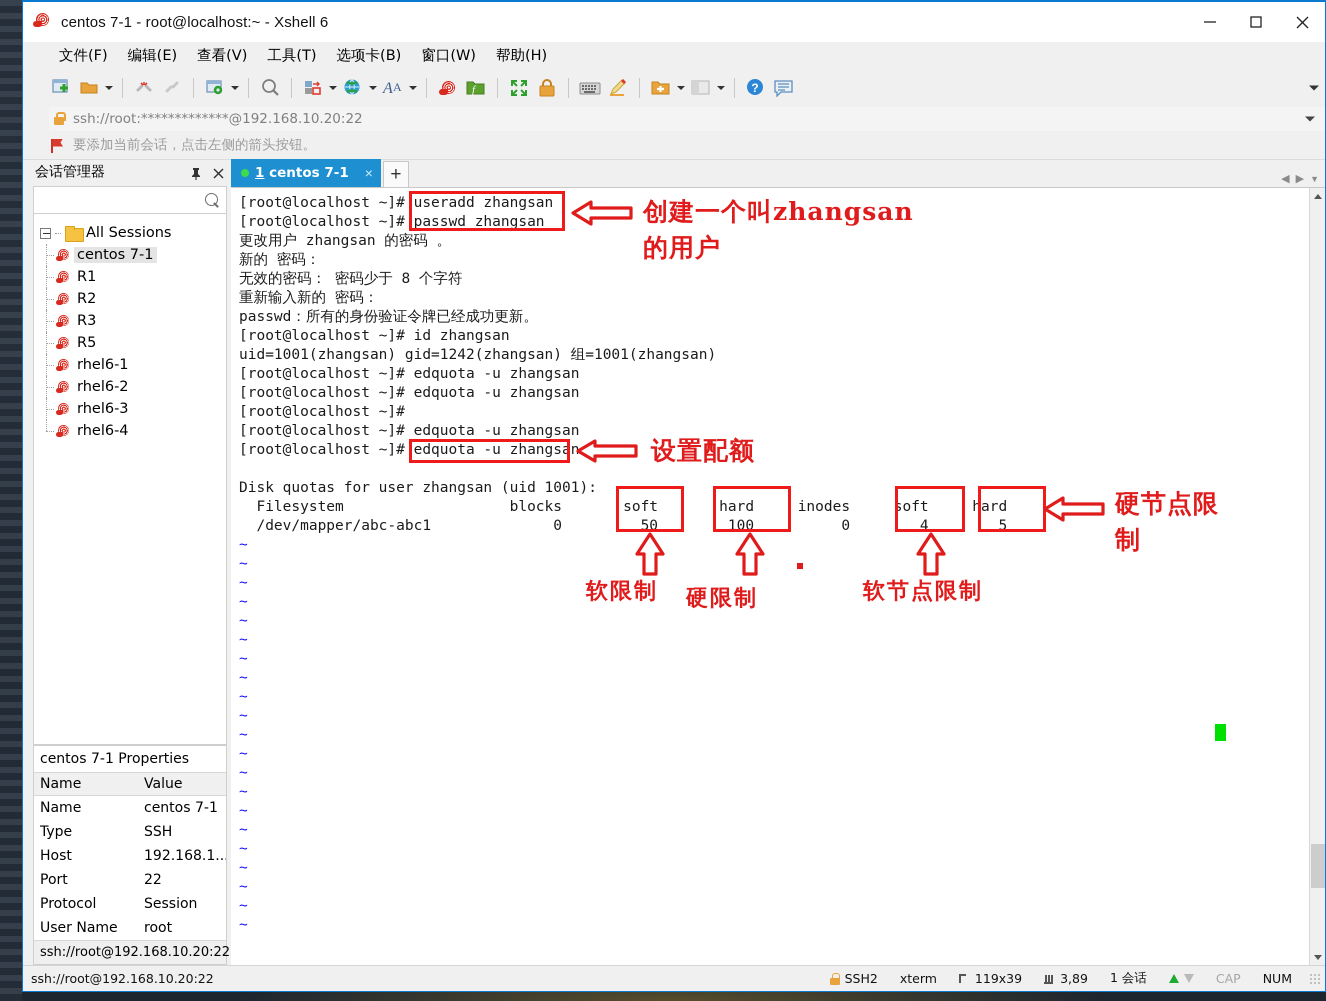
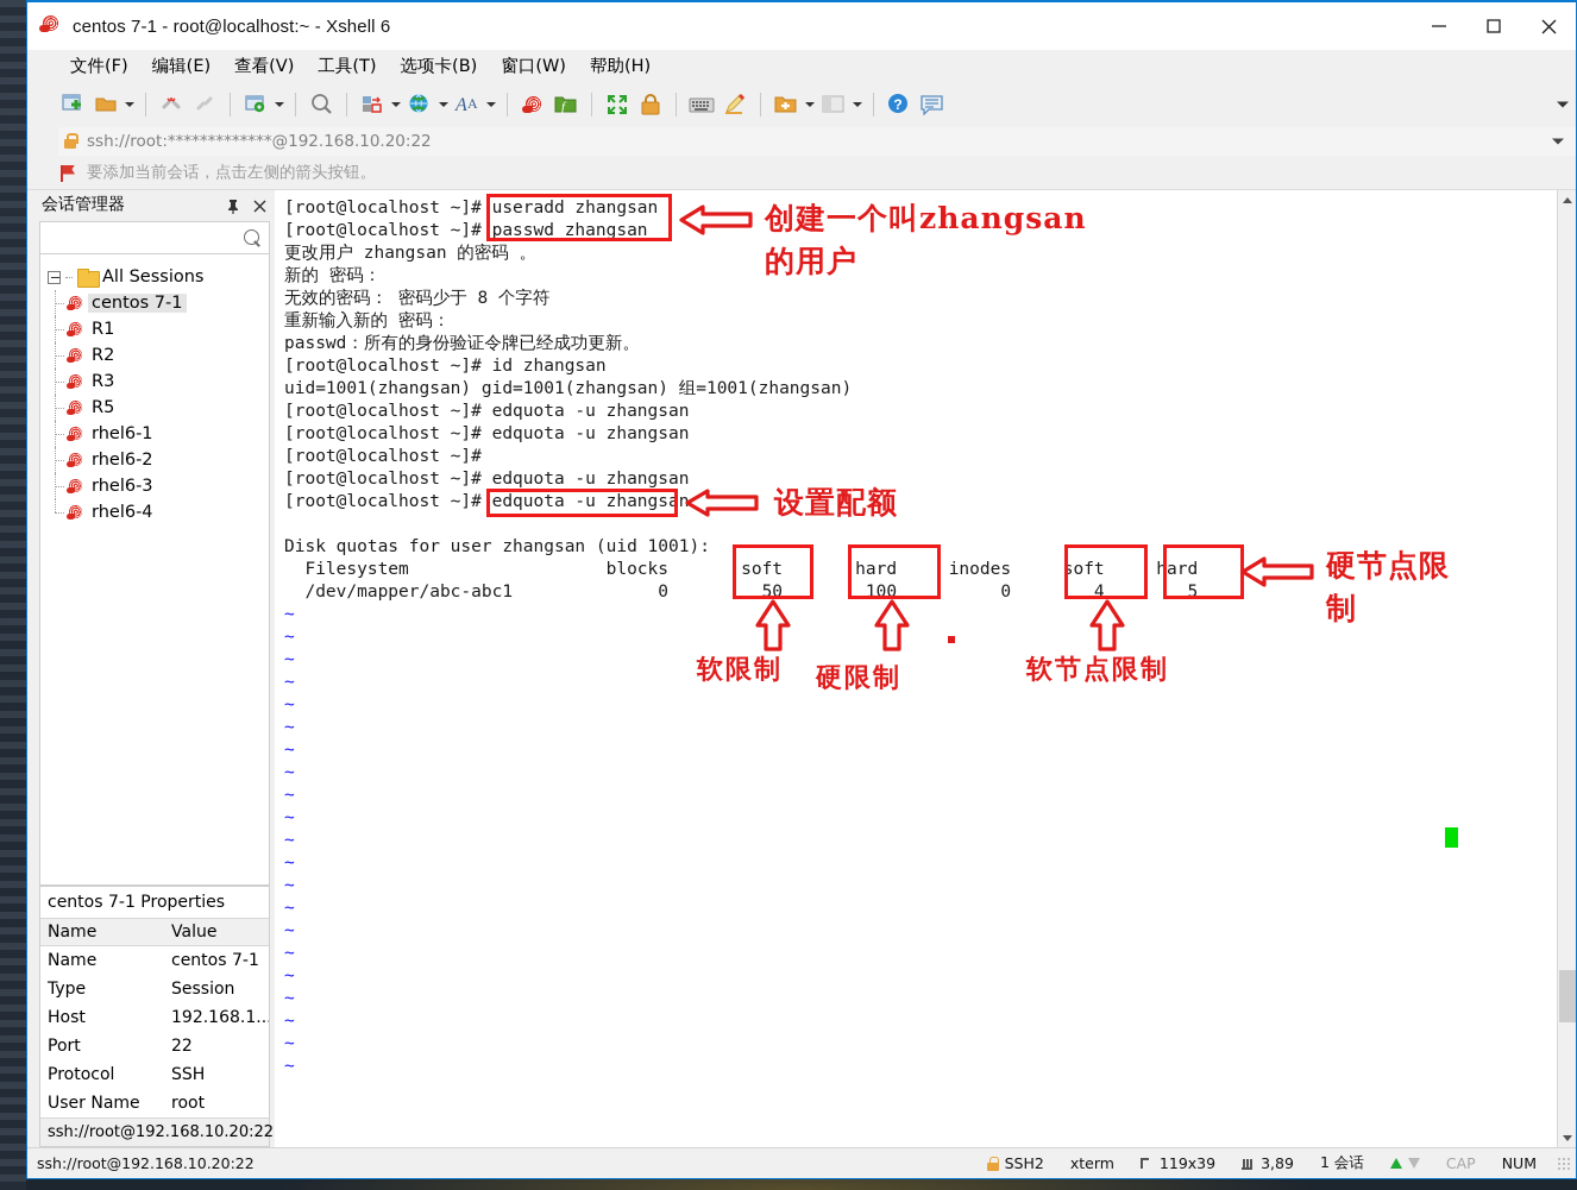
  centos 7-1 - root@localhost:~ - Xshell 6
  文件(F)
  编辑(E)
  查看(V)
  工具(T)
  选项卡(B)
  窗口(W)
  帮助(H)
  A
  A
  f
  ?
  ssh://root:*************@192.168.10.20:22
  要添加当前会话，点击左侧的箭头按钮。
  会话管理器
  All Sessions
  centos 7-1
  R1
  R2
  R3
  R5
  rhel6-1
  rhel6-2
  rhel6-3
  rhel6-4
  centos 7-1 Properties
  Name
  Value
  Name
  centos 7-1
  Type
- SSH
+ Session
  Host
  192.168.1..
  Port
  22
  Protocol
- Session
+ SSH
  User Name
  root
  ssh://root@192.168.10.20:22
- 1 centos 7-1
- ×
- +
- ◀
- ▶
- ▼
  [root@localhost ~]# useradd zhangsan
  [root@localhost ~]# passwd zhangsan
  更改用户 zhangsan 的密码 。
  新的 密码：
  无效的密码： 密码少于 8 个字符
  重新输入新的 密码：
  passwd：所有的身份验证令牌已经成功更新。
  [root@localhost ~]# id zhangsan
- uid=1001(zhangsan) gid=1242(zhangsan) 组=1001(zhangsan)
+ uid=1001(zhangsan) gid=1001(zhangsan) 组=1001(zhangsan)
  [root@localhost ~]# edquota -u zhangsan
  [root@localhost ~]# edquota -u zhangsan
  [root@localhost ~]#
  [root@localhost ~]# edquota -u zhangsan
  [root@localhost ~]# edquota -u zhangsan
  Disk quotas for user zhangsan (uid 1001):
  Filesystem blocks soft hard inodes soft hard
  /dev/mapper/abc-abc1 0 50 100 0 4 5
  ~
  ~
  ~
  ~
  ~
  ~
  ~
  ~
  ~
  ~
  ~
  ~
  ~
  ~
  ~
  ~
  ~
  ~
  ~
  ~
  ~
  创建一个叫zhangsan
  的用户
  设置配额
  软限制
  硬限制
  软节点限制
  硬节点限
  制
  ssh://root@192.168.10.20:22
  SSH2
  xterm
  119x39
  3,89
  1 会话
  CAP
  NUM
